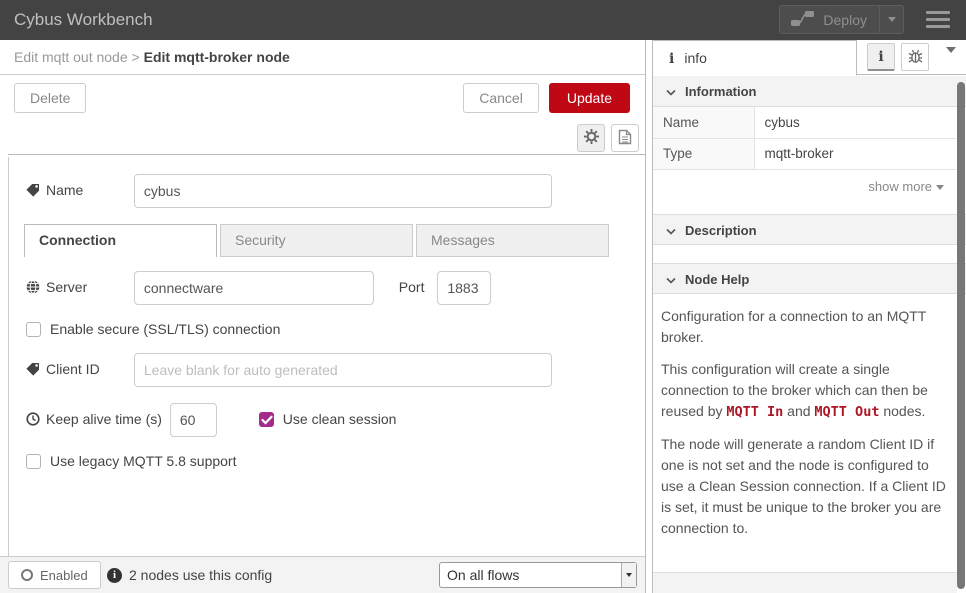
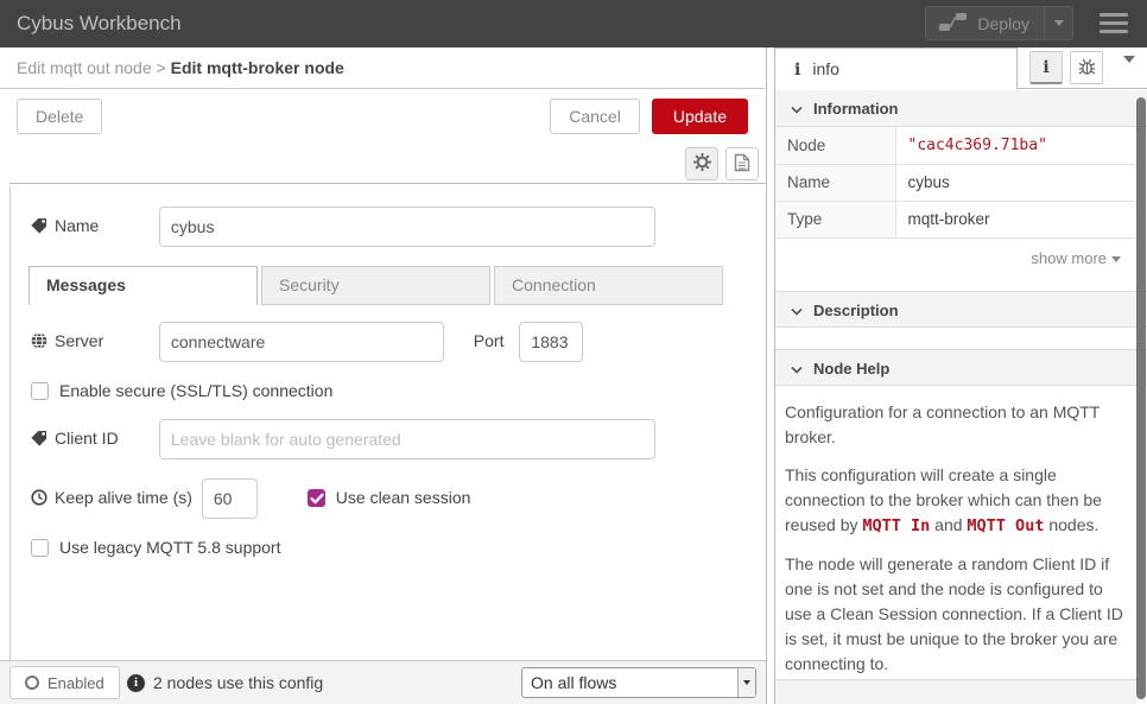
  Cybus Workbench
  Deploy
  Edit mqtt out node > Edit mqtt-broker node
  Delete
  Cancel
  Update
  Name cybus
- Connection
+ Messages
  Security
- Messages
+ Connection
  Server connectware Port 1883
  Enable secure (SSL/TLS) connection
  Client ID Leave blank for auto generated
  Keep alive time (s) 60 Use clean session
  Use legacy MQTT 5.8 support
  Enabled
  i
  2 nodes use this config
  On all flows
  i info
  i
  Information
+ Node	"cac4c369.71ba"
  Name	cybus
  Type	mqtt-broker
  show more
  Description
  Node Help
  Configuration for a connection to an MQTT broker.
  This configuration will create a single connection to the broker which can then be reused by MQTT In and MQTT Out nodes.
- The node will generate a random Client ID if one is not set and the node is configured to use a Clean Session connection. If a Client ID is set, it must be unique to the broker you are connection to.
+ The node will generate a random Client ID if one is not set and the node is configured to use a Clean Session connection. If a Client ID is set, it must be unique to the broker you are connecting to.
